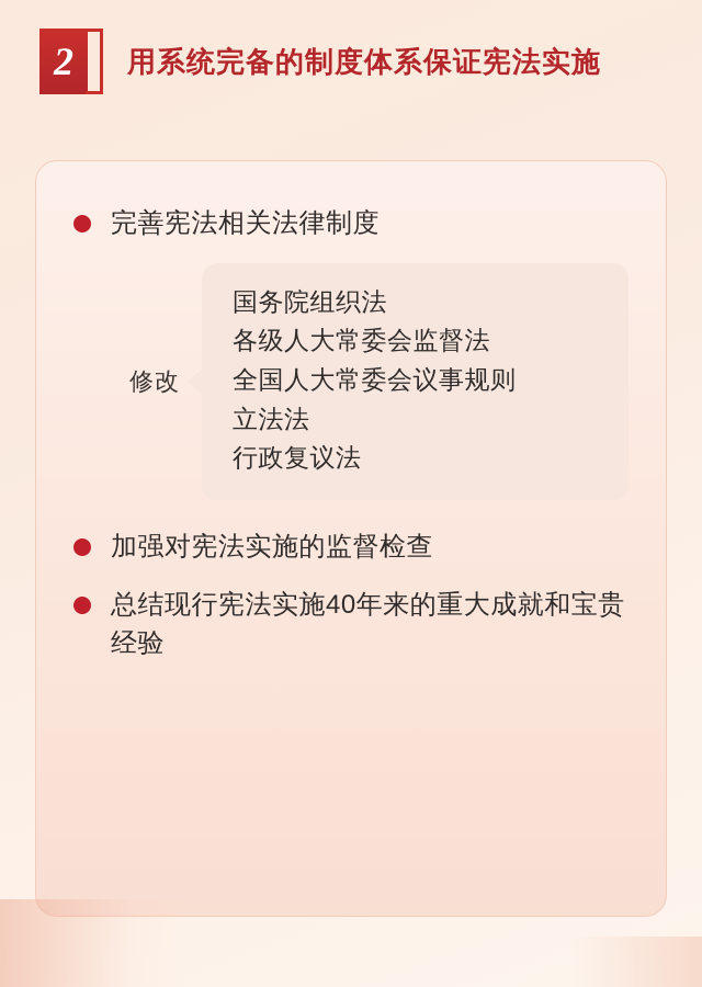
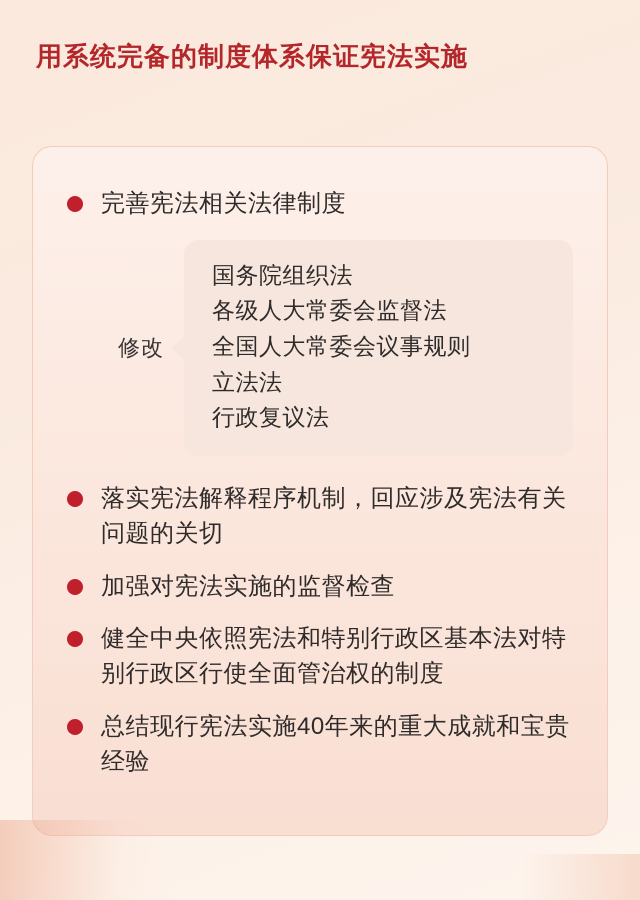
- 2
  用系统完备的制度体系保证宪法实施
  完善宪法相关法律制度
  修改
  国务院组织法
  各级人大常委会监督法
  全国人大常委会议事规则
  立法法
  行政复议法
+ 落实宪法解释程序机制，回应涉及宪法有关问题的关切
  加强对宪法实施的监督检查
+ 健全中央依照宪法和特别行政区基本法对特别行政区行使全面管治权的制度
  总结现行宪法实施40年来的重大成就和宝贵经验
